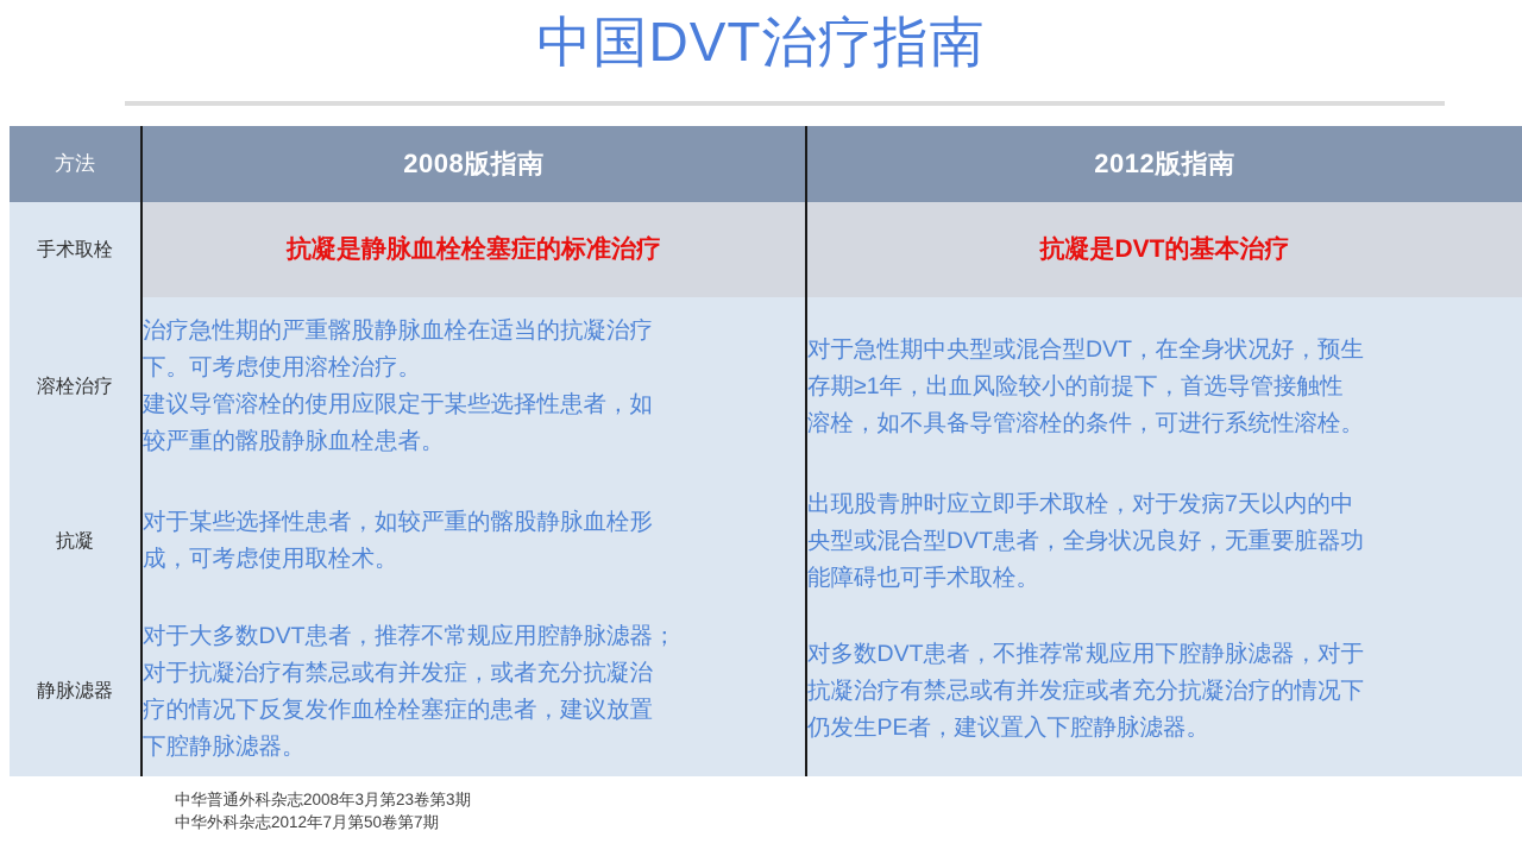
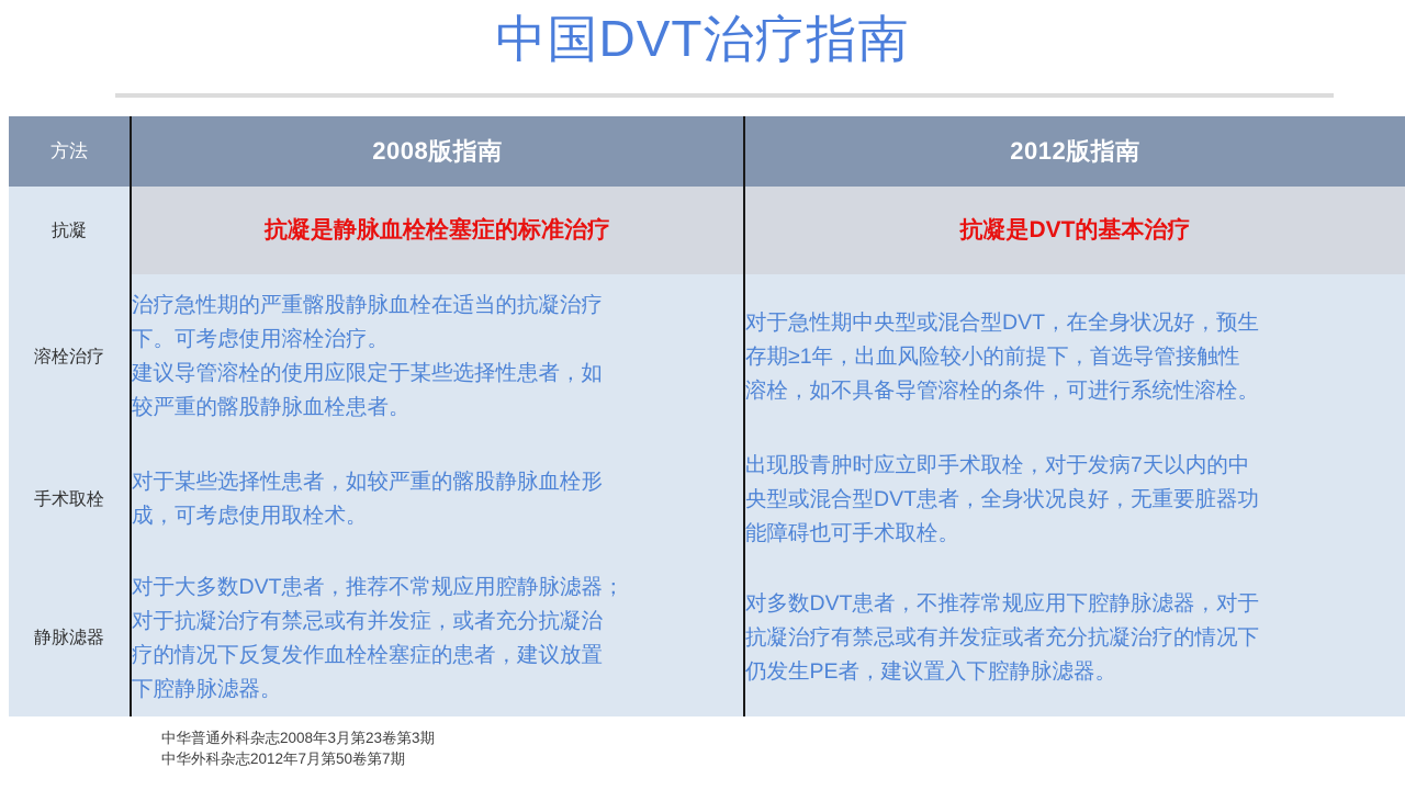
  中国DVT治疗指南
  方法	2008版指南	2012版指南
- 手术取栓	抗凝是静脉血栓栓塞症的标准治疗	抗凝是DVT的基本治疗
+ 抗凝	抗凝是静脉血栓栓塞症的标准治疗	抗凝是DVT的基本治疗
  溶栓治疗	治疗急性期的严重髂股静脉血栓在适当的抗凝治疗 下。可考虑使用溶栓治疗。 建议导管溶栓的使用应限定于某些选择性患者，如 较严重的髂股静脉血栓患者。	对于急性期中央型或混合型DVT，在全身状况好，预生 存期≥1年，出血风险较小的前提下，首选导管接触性 溶栓，如不具备导管溶栓的条件，可进行系统性溶栓。
- 抗凝	对于某些选择性患者，如较严重的髂股静脉血栓形 成，可考虑使用取栓术。	出现股青肿时应立即手术取栓，对于发病7天以内的中 央型或混合型DVT患者，全身状况良好，无重要脏器功 能障碍也可手术取栓。
+ 手术取栓	对于某些选择性患者，如较严重的髂股静脉血栓形 成，可考虑使用取栓术。	出现股青肿时应立即手术取栓，对于发病7天以内的中 央型或混合型DVT患者，全身状况良好，无重要脏器功 能障碍也可手术取栓。
  静脉滤器	对于大多数DVT患者，推荐不常规应用腔静脉滤器； 对于抗凝治疗有禁忌或有并发症，或者充分抗凝治 疗的情况下反复发作血栓栓塞症的患者，建议放置 下腔静脉滤器。	对多数DVT患者，不推荐常规应用下腔静脉滤器，对于 抗凝治疗有禁忌或有并发症或者充分抗凝治疗的情况下 仍发生PE者，建议置入下腔静脉滤器。
  中华普通外科杂志2008年3月第23卷第3期
  中华外科杂志2012年7月第50卷第7期
